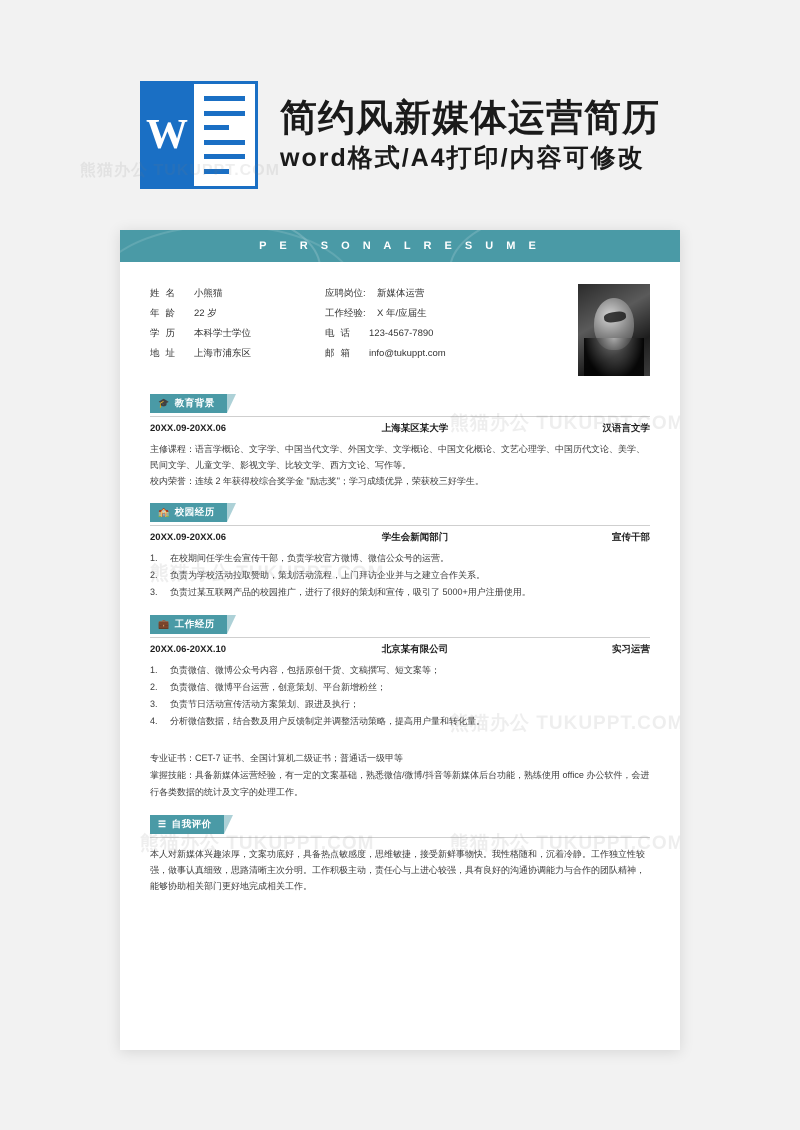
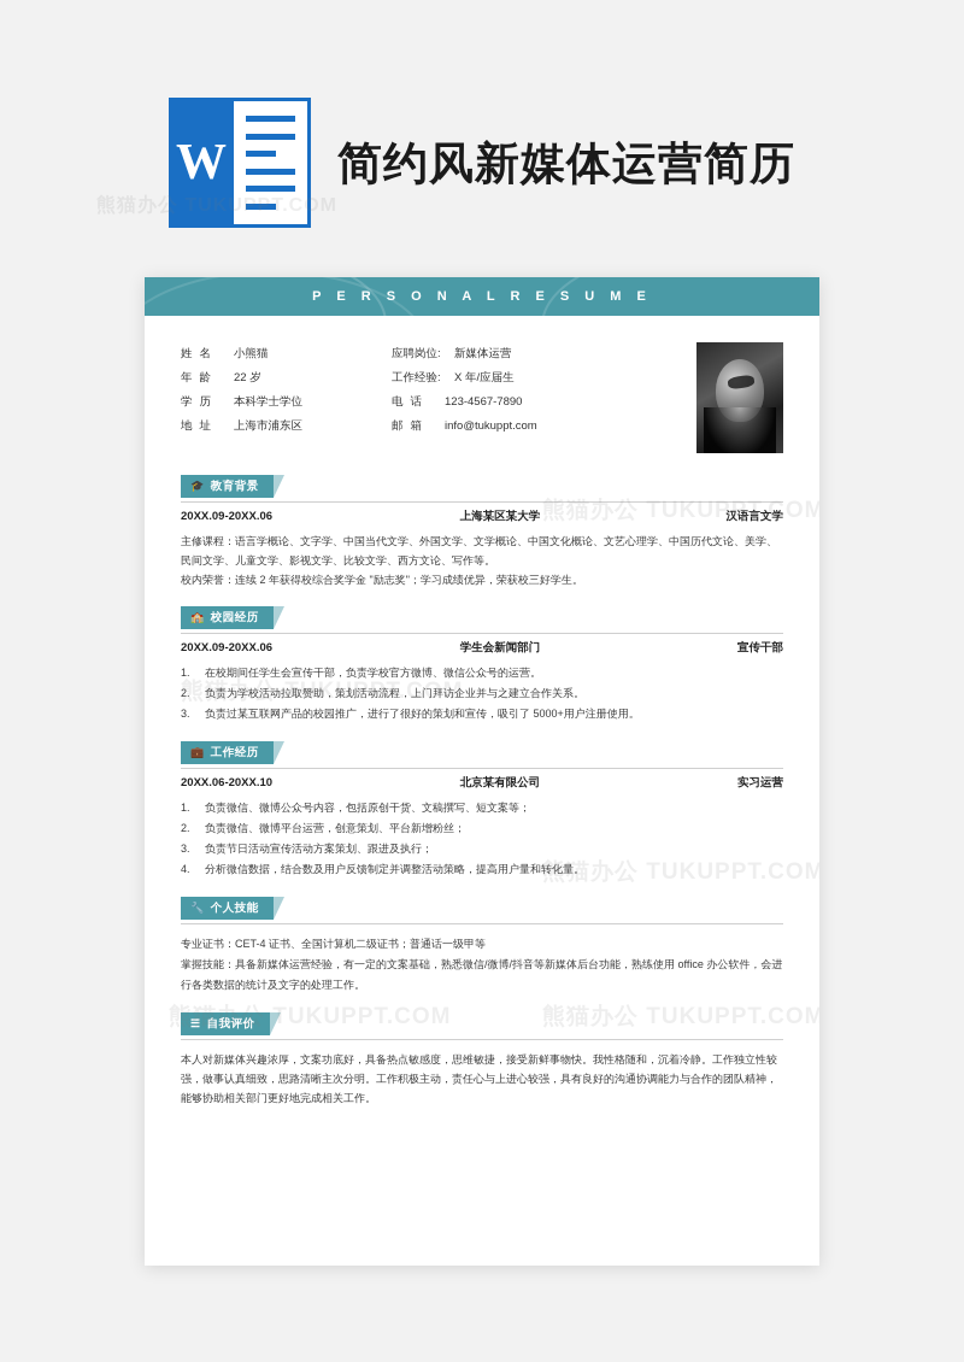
  W
  简约风新媒体运营简历
- word格式/A4打印/内容可修改
  P E R S O N A L R E S U M E
  姓名
  小熊猫
  年龄
  22 岁
  学历
  本科学士学位
  地址
  上海市浦东区
  应聘岗位:
  新媒体运营
  工作经验:
  X 年/应届生
  电话
  123-4567-7890
  邮箱
  info@tukuppt.com
  🎓
  教育背景
  20XX.09-20XX.06
  上海某区某大学
  汉语言文学
  主修课程：语言学概论、文字学、中国当代文学、外国文学、文学概论、中国文化概论、文艺心理学、中国历代文论、美学、民间文学、儿童文学、影视文学、比较文学、西方文论、写作等。
  校内荣誉：连续 2 年获得校综合奖学金 "励志奖"；学习成绩优异，荣获校三好学生。
  🏫
  校园经历
  20XX.09-20XX.06
  学生会新闻部门
  宣传干部
  1.
  在校期间任学生会宣传干部，负责学校官方微博、微信公众号的运营。
  2.
  负责为学校活动拉取赞助，策划活动流程，上门拜访企业并与之建立合作关系。
  3.
  负责过某互联网产品的校园推广，进行了很好的策划和宣传，吸引了 5000+用户注册使用。
  💼
  工作经历
  20XX.06-20XX.10
  北京某有限公司
  实习运营
  1.
  负责微信、微博公众号内容，包括原创干货、文稿撰写、短文案等；
  2.
  负责微信、微博平台运营，创意策划、平台新增粉丝；
  3.
  负责节日活动宣传活动方案策划、跟进及执行；
  4.
  分析微信数据，结合数及用户反馈制定并调整活动策略，提高用户量和转化量。
+ 🔧
+ 个人技能
- 专业证书：CET-7 证书、全国计算机二级证书；普通话一级甲等
+ 专业证书：CET-4 证书、全国计算机二级证书；普通话一级甲等
  掌握技能：具备新媒体运营经验，有一定的文案基础，熟悉微信/微博/抖音等新媒体后台功能，熟练使用 office 办公软件，会进行各类数据的统计及文字的处理工作。
  ☰
  自我评价
  本人对新媒体兴趣浓厚，文案功底好，具备热点敏感度，思维敏捷，接受新鲜事物快。我性格随和，沉着冷静。工作独立性较强，做事认真细致，思路清晰主次分明。工作积极主动，责任心与上进心较强，具有良好的沟通协调能力与合作的团队精神，能够协助相关部门更好地完成相关工作。
  熊猫办公 TUKUPPT.COM
  熊猫办公 TUKUPPT.COM
  熊猫办公 TUKUPPT.COM
  熊猫办公 TUKUPPT.COM
  熊猫办公 TUKUPPT.COM
  熊猫办公 TUKUPPT.COM
